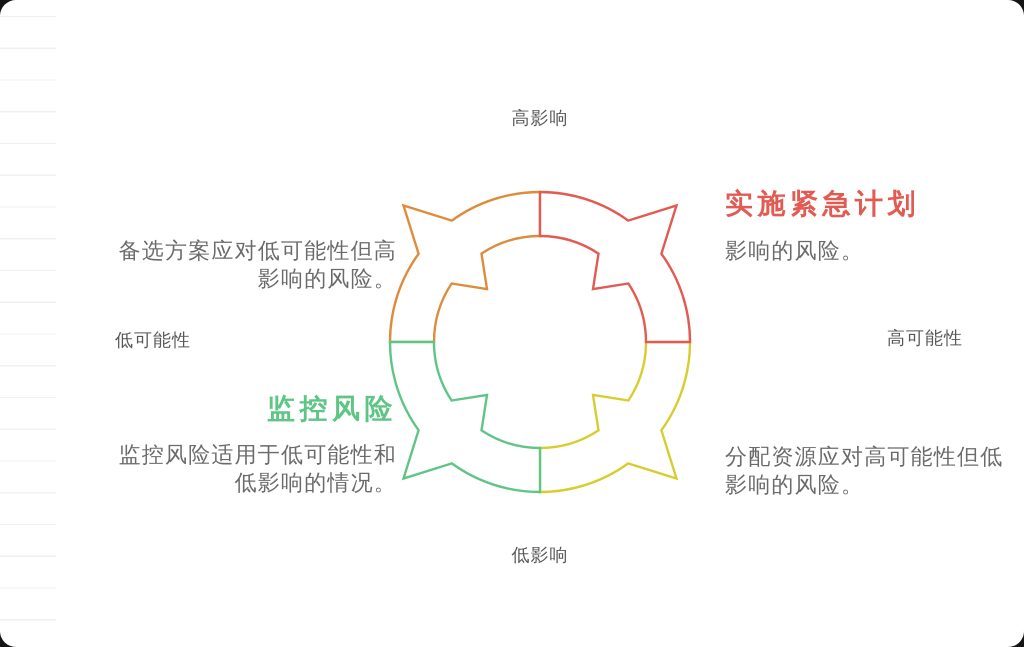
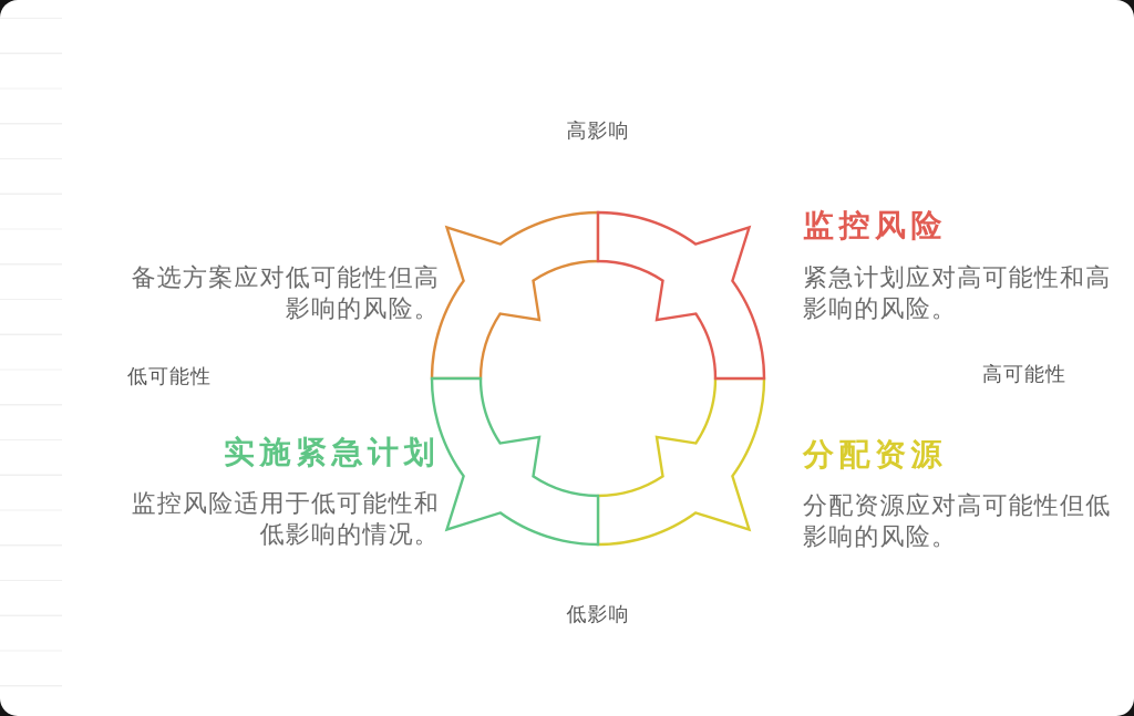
  高影响
  低影响
  低可能性
  高可能性
  备选方案应对低可能性但高
  影响的风险。
- 实施紧急计划
+ 监控风险
+ 紧急计划应对高可能性和高
  影响的风险。
- 监控风险
+ 实施紧急计划
  监控风险适用于低可能性和
  低影响的情况。
+ 分配资源
  分配资源应对高可能性但低
  影响的风险。
